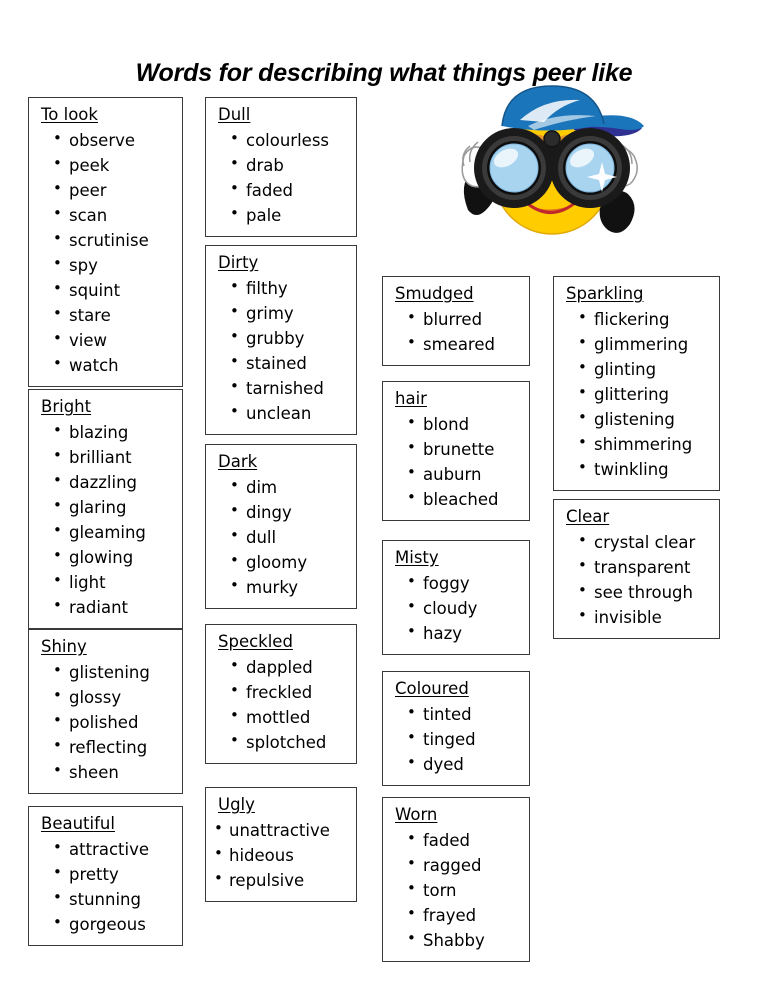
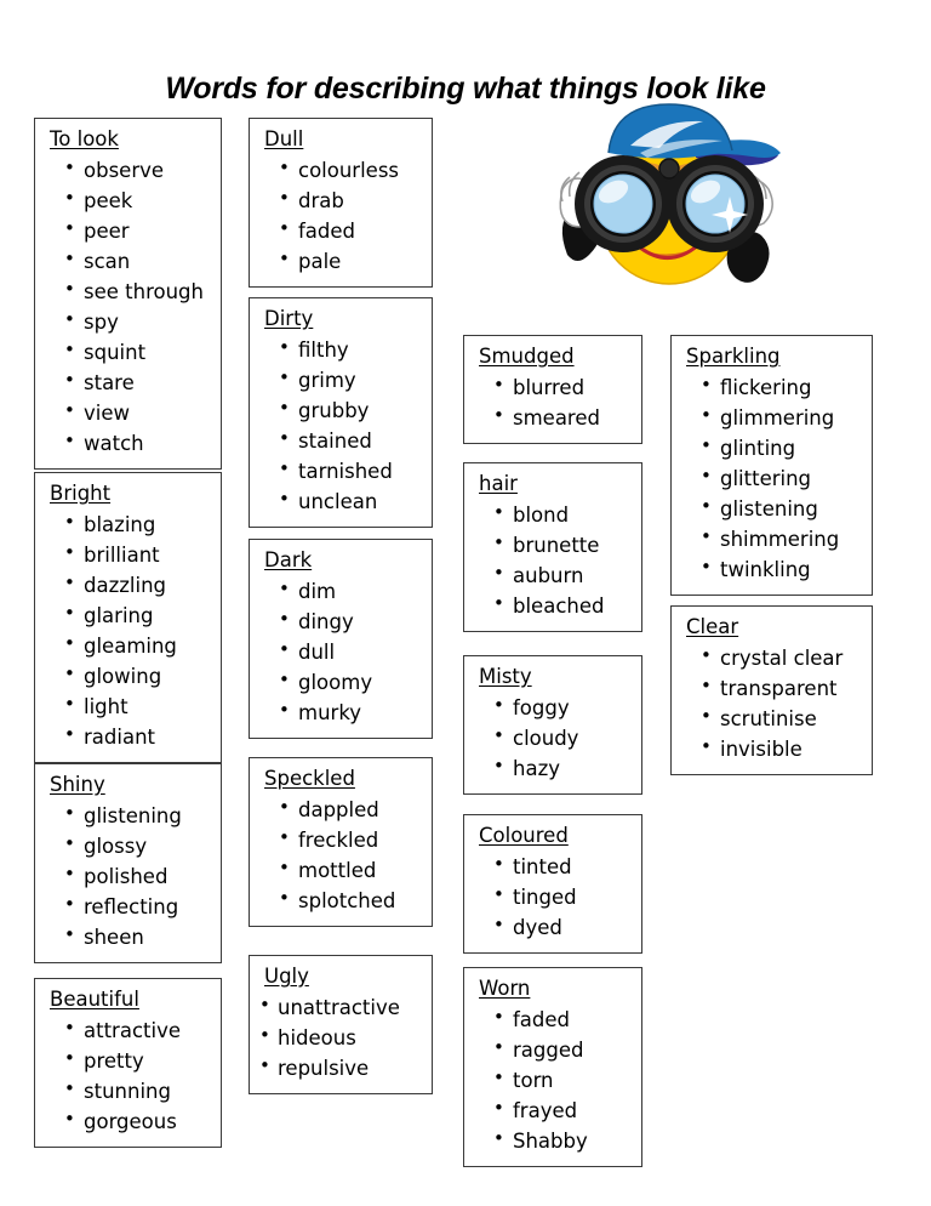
- Words for describing what things peer like
+ Words for describing what things look like
  To look
  observe
  peek
  peer
  scan
- scrutinise
+ see through
  spy
  squint
  stare
  view
  watch
  Bright
  blazing
  brilliant
  dazzling
  glaring
  gleaming
  glowing
  light
  radiant
  Shiny
  glistening
  glossy
  polished
  reflecting
  sheen
  Beautiful
  attractive
  pretty
  stunning
  gorgeous
  Dull
  colourless
  drab
  faded
  pale
  Dirty
  filthy
  grimy
  grubby
  stained
  tarnished
  unclean
  Dark
  dim
  dingy
  dull
  gloomy
  murky
  Speckled
  dappled
  freckled
  mottled
  splotched
  Ugly
  unattractive
  hideous
  repulsive
  Smudged
  blurred
  smeared
  hair
  blond
  brunette
  auburn
  bleached
  Misty
  foggy
  cloudy
  hazy
  Coloured
  tinted
  tinged
  dyed
  Worn
  faded
  ragged
  torn
  frayed
  Shabby
  Sparkling
  flickering
  glimmering
  glinting
  glittering
  glistening
  shimmering
  twinkling
  Clear
  crystal clear
  transparent
- see through
+ scrutinise
  invisible
